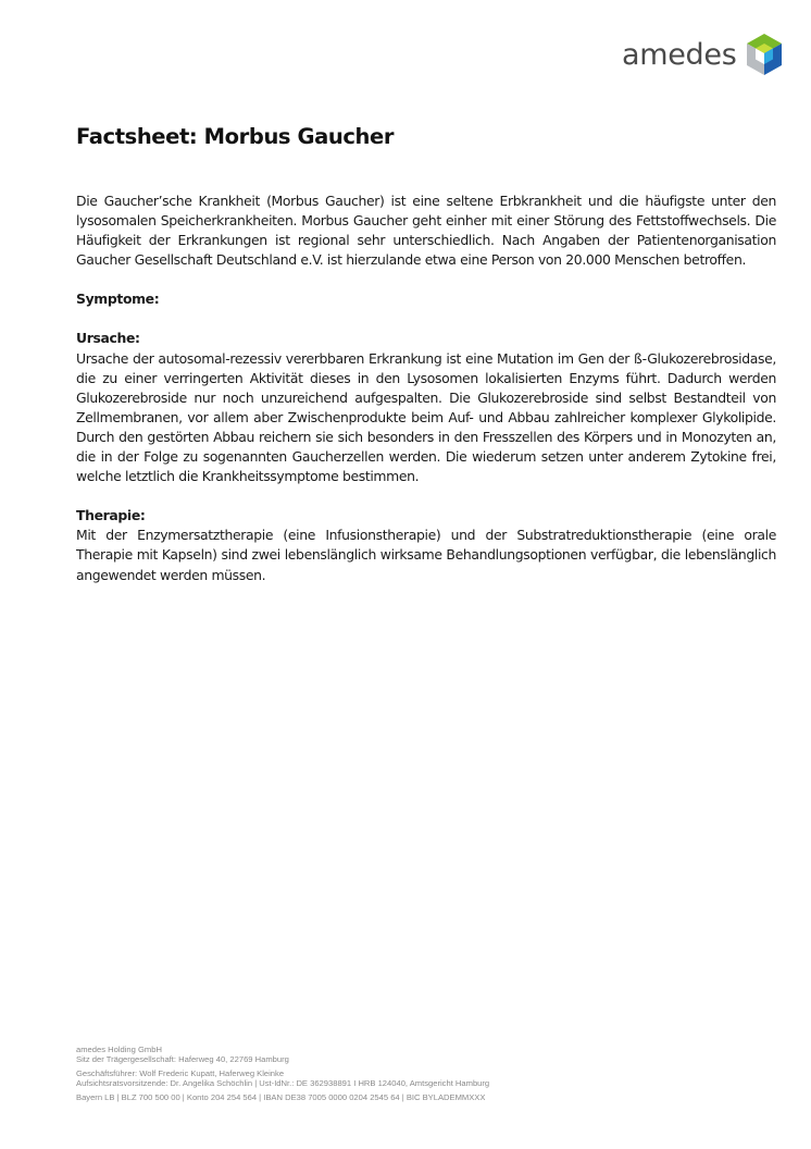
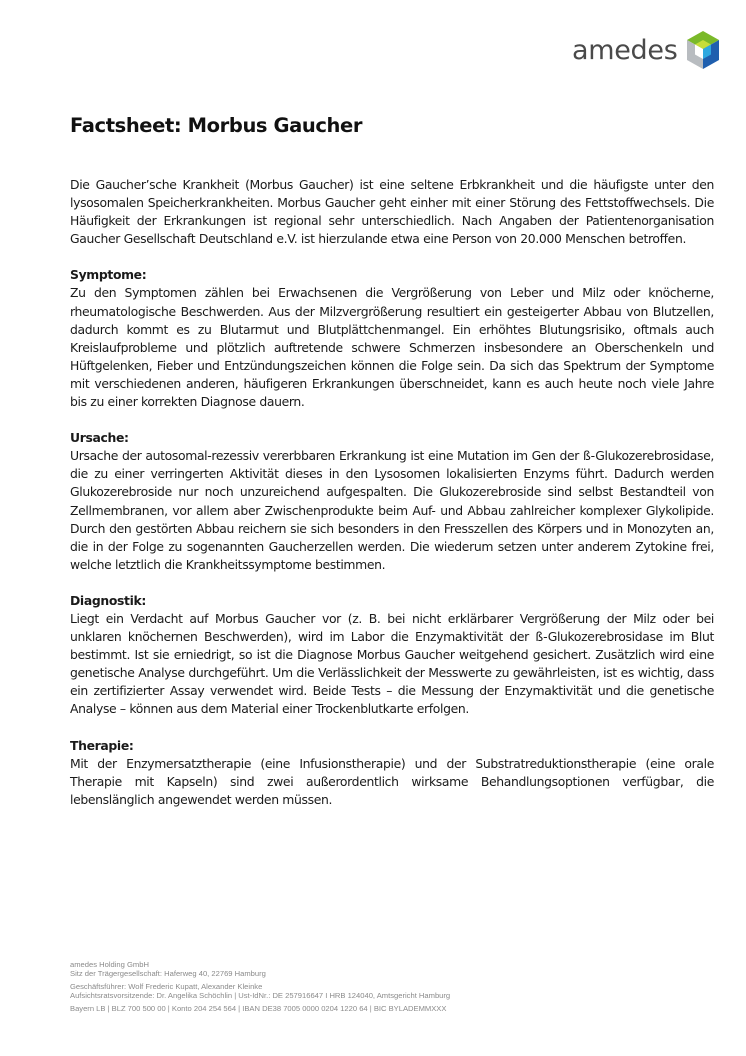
  amedes
  Factsheet: Morbus Gaucher
  Die Gaucher’sche Krankheit (Morbus Gaucher) ist eine seltene Erbkrankheit und die häufigste unter den lysosomalen Speicherkrankheiten. Morbus Gaucher geht einher mit einer Störung des Fettstoffwechsels. Die Häufigkeit der Erkrankungen ist regional sehr unterschiedlich. Nach Angaben der Patientenorganisation Gaucher Gesellschaft Deutschland e.V. ist hierzulande etwa eine Person von 20.000 Menschen betroffen.
  Symptome:
+ Zu den Symptomen zählen bei Erwachsenen die Vergrößerung von Leber und Milz oder knöcherne, rheumatologische Beschwerden. Aus der Milzvergrößerung resultiert ein gesteigerter Abbau von Blutzellen, dadurch kommt es zu Blutarmut und Blutplättchenmangel. Ein erhöhtes Blutungsrisiko, oftmals auch Kreislaufprobleme und plötzlich auftretende schwere Schmerzen insbesondere an Oberschenkeln und Hüftgelenken, Fieber und Entzündungszeichen können die Folge sein. Da sich das Spektrum der Symptome mit verschiedenen anderen, häufigeren Erkrankungen überschneidet, kann es auch heute noch viele Jahre bis zu einer korrekten Diagnose dauern.
  Ursache:
  Ursache der autosomal-rezessiv vererbbaren Erkrankung ist eine Mutation im Gen der ß-Glukozerebrosidase, die zu einer verringerten Aktivität dieses in den Lysosomen lokalisierten Enzyms führt. Dadurch werden Glukozerebroside nur noch unzureichend aufgespalten. Die Glukozerebroside sind selbst Bestandteil von Zellmembranen, vor allem aber Zwischenprodukte beim Auf- und Abbau zahlreicher komplexer Glykolipide. Durch den gestörten Abbau reichern sie sich besonders in den Fresszellen des Körpers und in Monozyten an, die in der Folge zu sogenannten Gaucherzellen werden. Die wiederum setzen unter anderem Zytokine frei, welche letztlich die Krankheitssymptome bestimmen.
+ Diagnostik:
+ Liegt ein Verdacht auf Morbus Gaucher vor (z. B. bei nicht erklärbarer Vergrößerung der Milz oder bei unklaren knöchernen Beschwerden), wird im Labor die Enzymaktivität der ß-Glukozerebrosidase im Blut bestimmt. Ist sie erniedrigt, so ist die Diagnose Morbus Gaucher weitgehend gesichert. Zusätzlich wird eine genetische Analyse durchgeführt. Um die Verlässlichkeit der Messwerte zu gewährleisten, ist es wichtig, dass ein zertifizierter Assay verwendet wird. Beide Tests – die Messung der Enzymaktivität und die genetische Analyse – können aus dem Material einer Trockenblutkarte erfolgen.
  Therapie:
- Mit der Enzymersatztherapie (eine Infusionstherapie) und der Substratreduktionstherapie (eine orale Therapie mit Kapseln) sind zwei lebenslänglich wirksame Behandlungsoptionen verfügbar, die lebenslänglich angewendet werden müssen.
+ Mit der Enzymersatztherapie (eine Infusionstherapie) und der Substratreduktionstherapie (eine orale Therapie mit Kapseln) sind zwei außerordentlich wirksame Behandlungsoptionen verfügbar, die lebenslänglich angewendet werden müssen.
  amedes Holding GmbH
  Sitz der Trägergesellschaft: Haferweg 40, 22769 Hamburg
- Geschäftsführer: Wolf Frederic Kupatt, Haferweg Kleinke
+ Geschäftsführer: Wolf Frederic Kupatt, Alexander Kleinke
- Aufsichtsratsvorsitzende: Dr. Angelika Schöchlin | Ust-IdNr.: DE 362938891 I HRB 124040, Amtsgericht Hamburg
+ Aufsichtsratsvorsitzende: Dr. Angelika Schöchlin | Ust-IdNr.: DE 257916647 I HRB 124040, Amtsgericht Hamburg
- Bayern LB | BLZ 700 500 00 | Konto 204 254 564 | IBAN DE38 7005 0000 0204 2545 64 | BIC BYLADEMMXXX
+ Bayern LB | BLZ 700 500 00 | Konto 204 254 564 | IBAN DE38 7005 0000 0204 1220 64 | BIC BYLADEMMXXX
